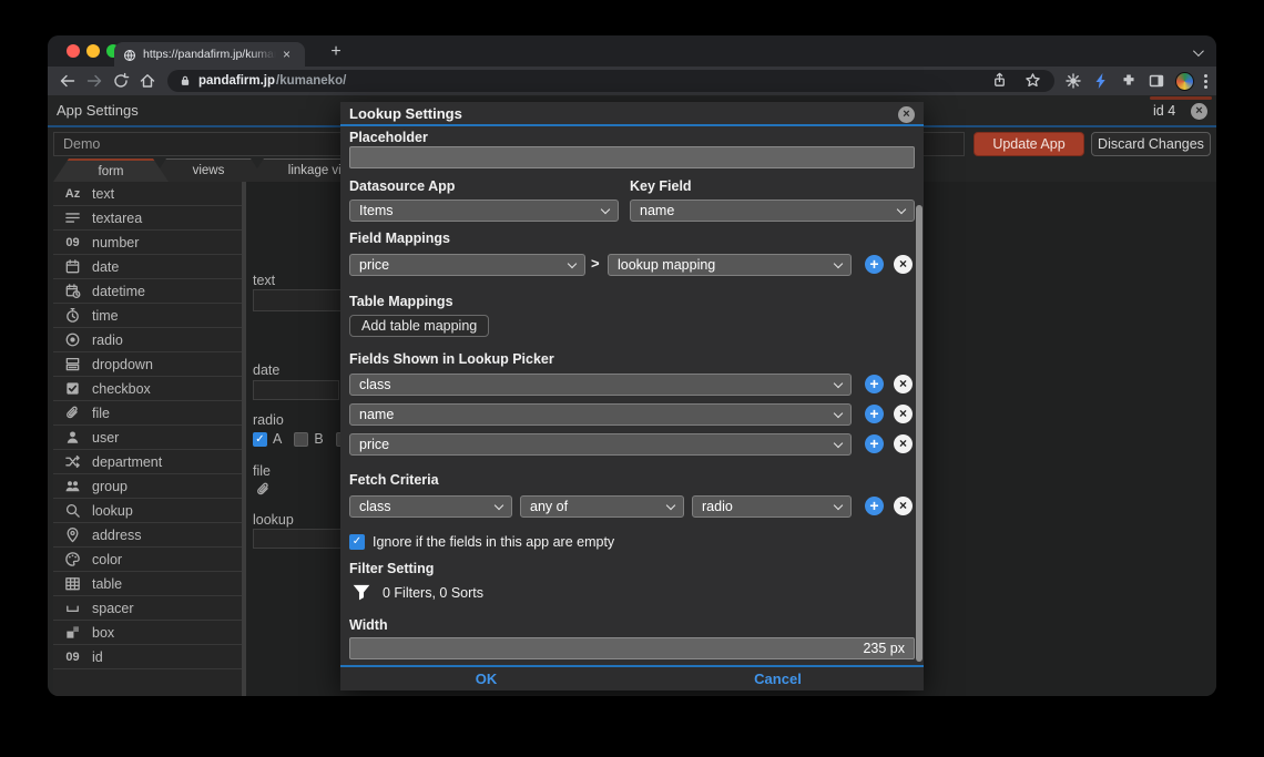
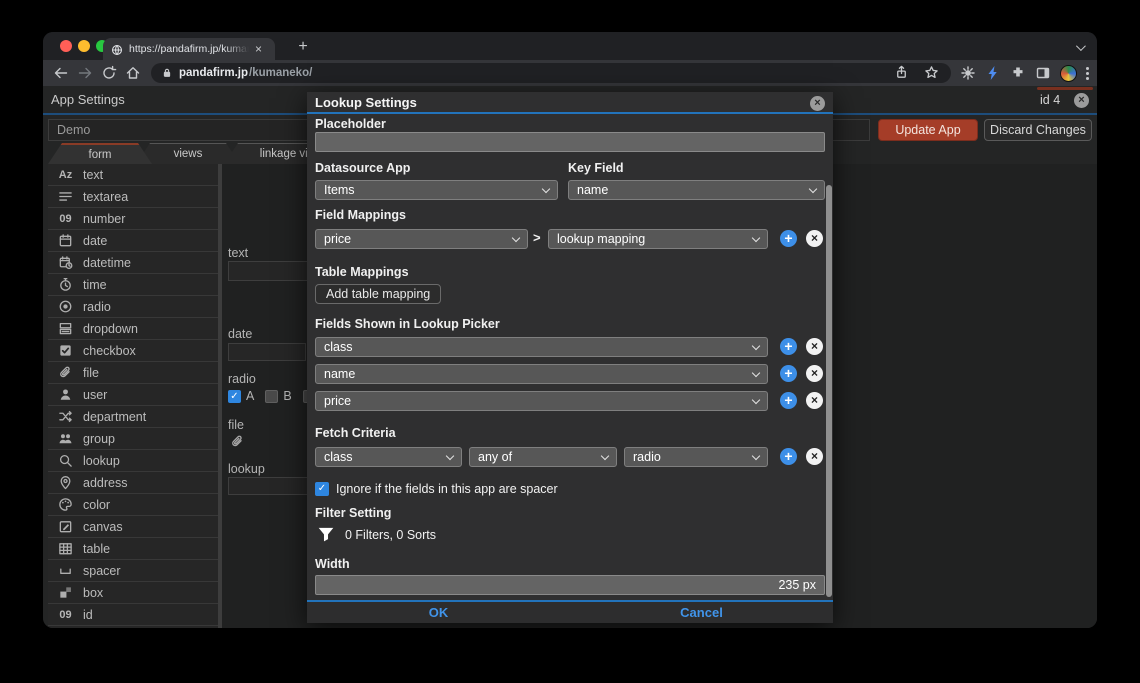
  https://pandafirm.jp/kuma
  ×
  +
  pandafirm.jp
  /kumaneko/
  App Settings
  id 4
  ×
  Demo
  Update App
  Discard Changes
  form
  views
  Az
  text
  textarea
  09
  number
  date
  datetime
  time
  radio
  dropdown
  checkbox
  file
  user
  department
  group
  lookup
  address
  color
+ canvas
  table
  spacer
  box
  09
  id
  text
  date
  radio
  ✓
  A
  B
  file
  lookup
  Lookup Settings
  ×
  Placeholder
  Datasource App
  Key Field
  Items
  name
  Field Mappings
  price
  >
  lookup mapping
  +
  ×
  Table Mappings
  Add table mapping
  Fields Shown in Lookup Picker
  class
  +
  ×
  name
  +
  ×
  price
  +
  ×
  Fetch Criteria
  class
  any of
  radio
  +
  ×
  ✓
- Ignore if the fields in this app are empty
+ Ignore if the fields in this app are spacer
  Filter Setting
  0 Filters, 0 Sorts
  Width
  235 px
  OK
  Cancel
